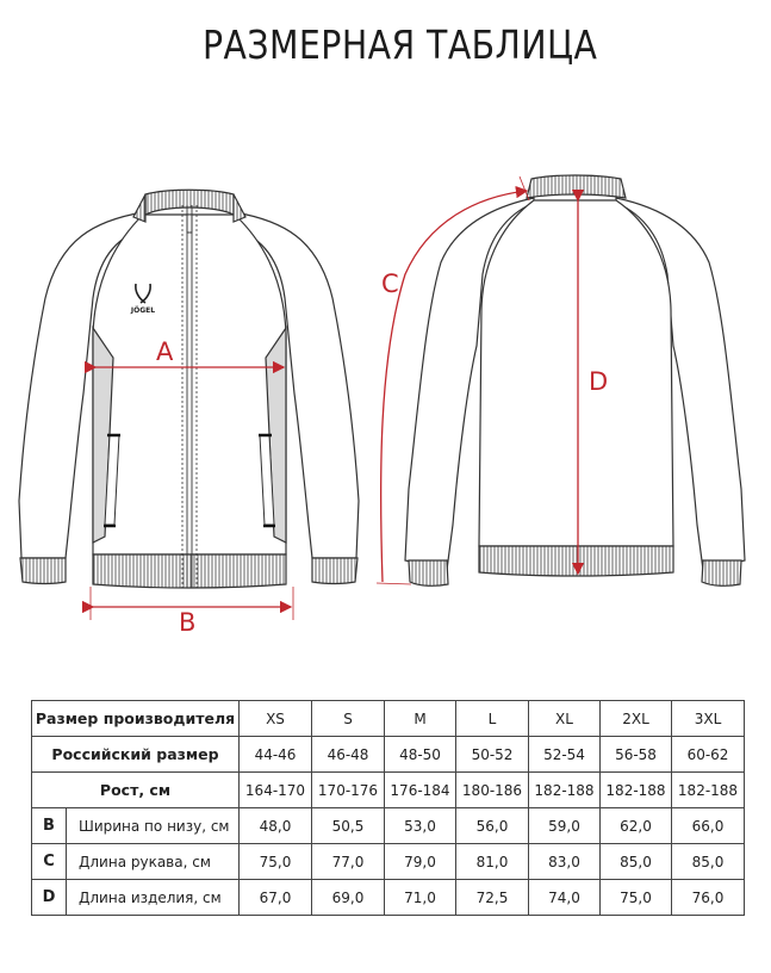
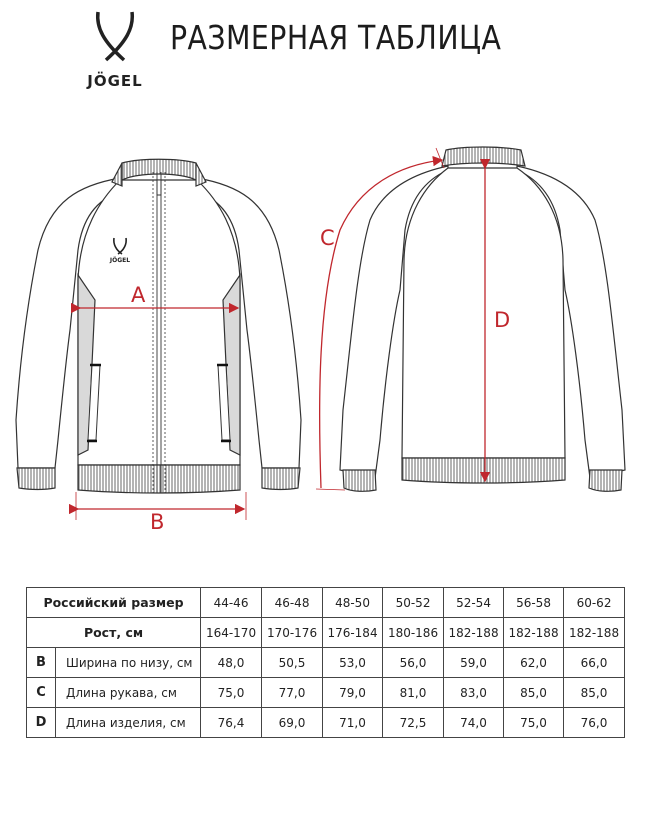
+ JÖGEL
  РАЗМЕРНАЯ ТАБЛИЦА
  A
  B
  C
  D
- Размер производителя	XS	S	M	L	XL	2XL	3XL
  Российский размер	44-46	46-48	48-50	50-52	52-54	56-58	60-62
  Рост, см	164-170	170-176	176-184	180-186	182-188	182-188	182-188
  B	Ширина по низу, см	48,0	50,5	53,0	56,0	59,0	62,0	66,0
  C	Длина рукава, см	75,0	77,0	79,0	81,0	83,0	85,0	85,0
- D	Длина изделия, см	67,0	69,0	71,0	72,5	74,0	75,0	76,0
+ D	Длина изделия, см	76,4	69,0	71,0	72,5	74,0	75,0	76,0
